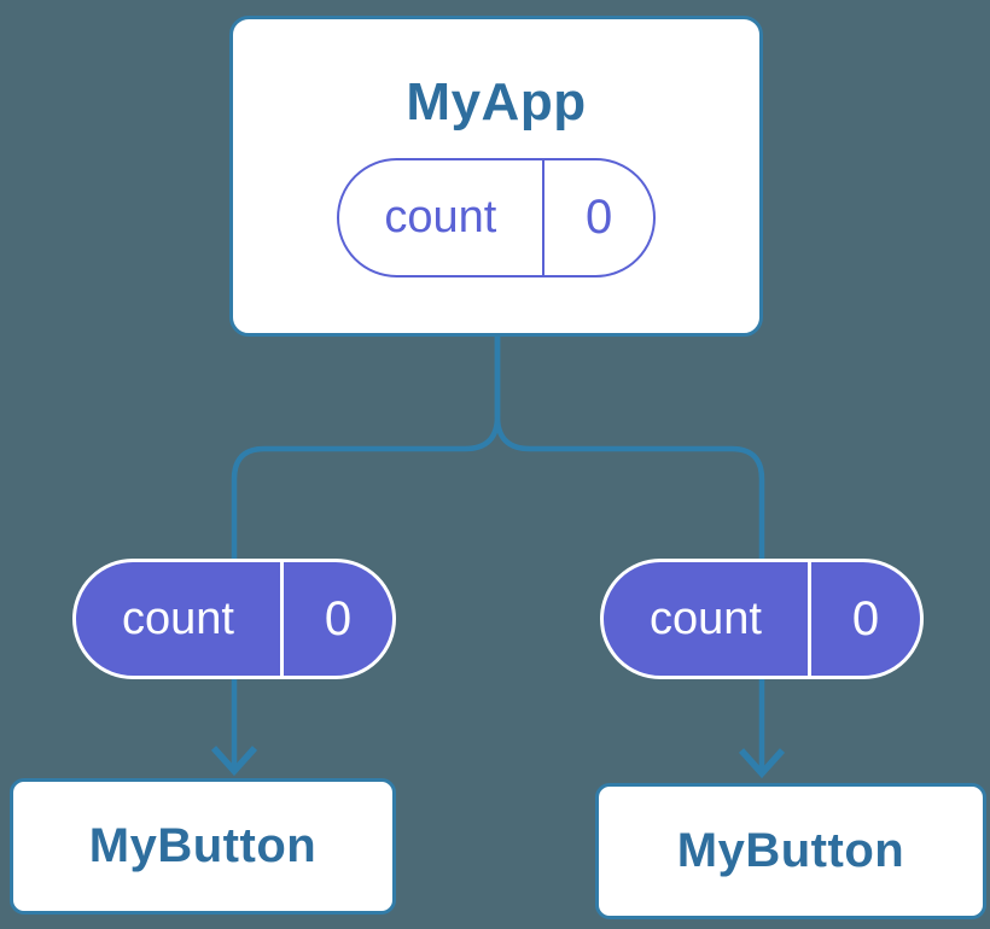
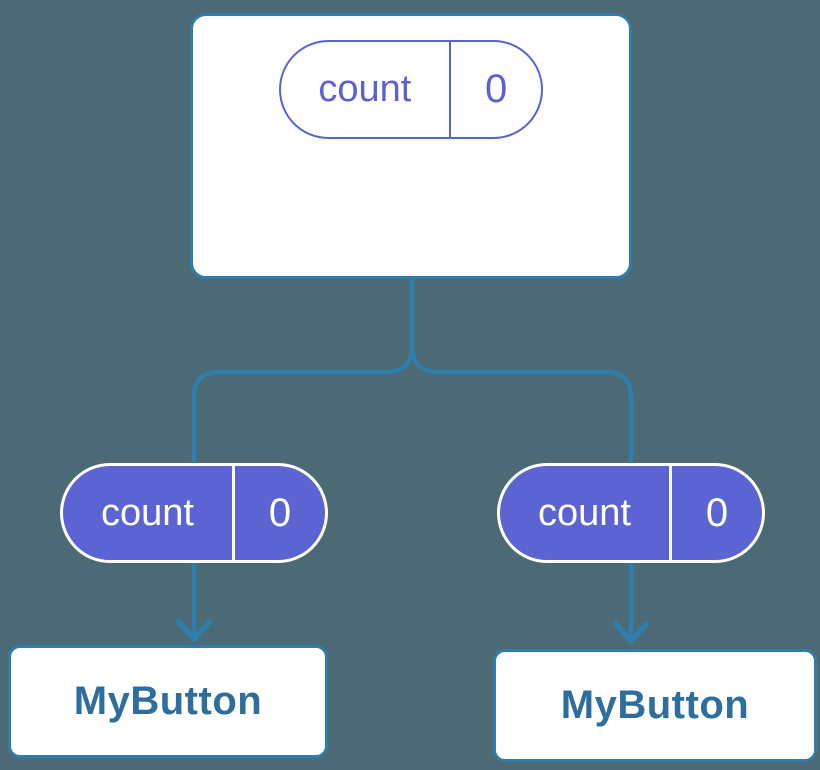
- MyApp
  count
  0
  count
  0
  count
  0
  MyButton
  MyButton
